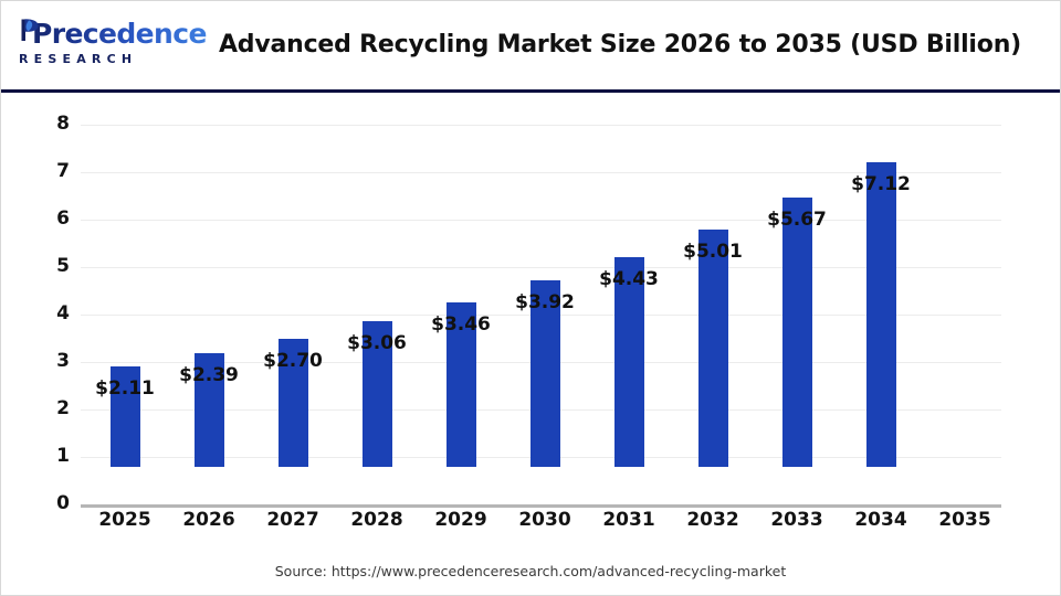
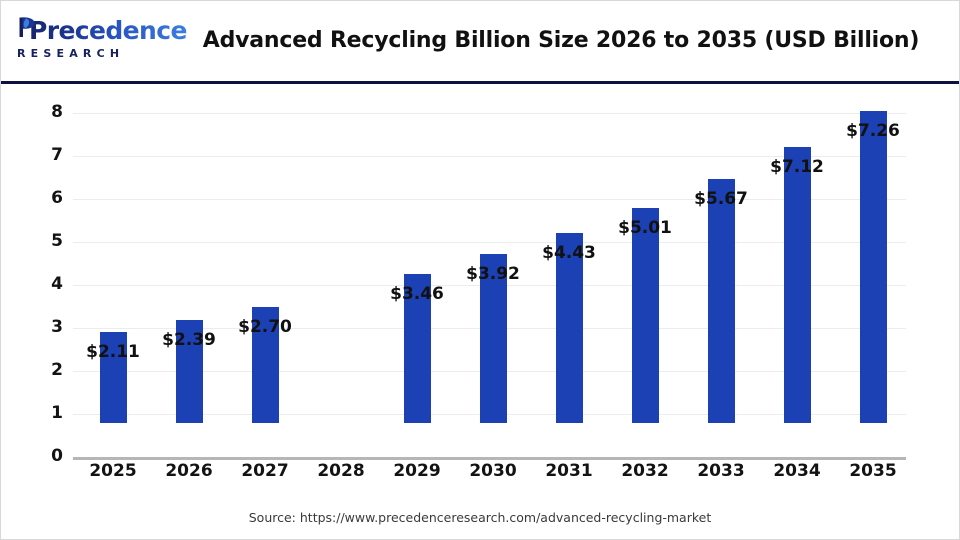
  Precedence
  RESEARCH
- Advanced Recycling Market Size 2026 to 2035 (USD Billion)
+ Advanced Recycling Billion Size 2026 to 2035 (USD Billion)
  0
  1
  2
  3
  4
  5
  6
  7
  8
  $2.11
  2025
  $2.39
  2026
  $2.70
  2027
- $3.06
  2028
  $3.46
  2029
  $3.92
  2030
  $4.43
  2031
  $5.01
  2032
  $5.67
  2033
  $7.12
  2034
+ $7.26
  2035
  Source: https://www.precedenceresearch.com/advanced-recycling-market
